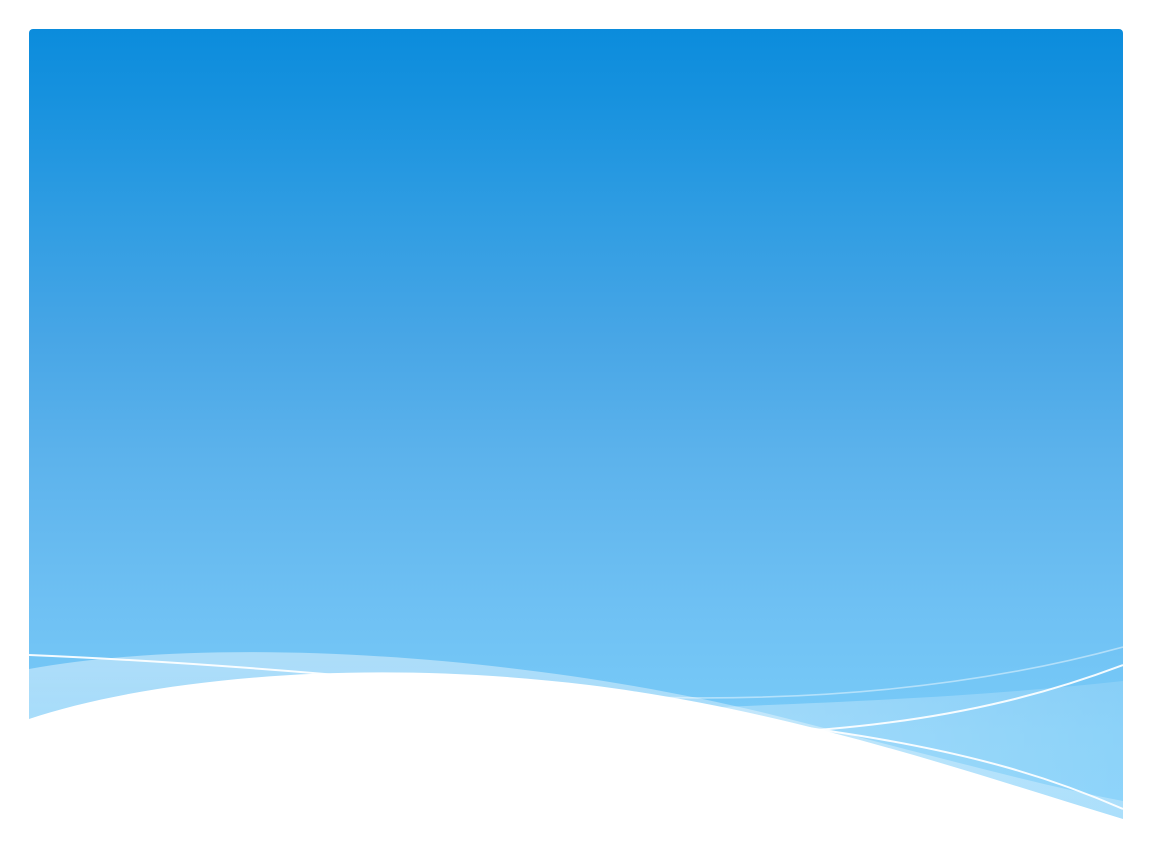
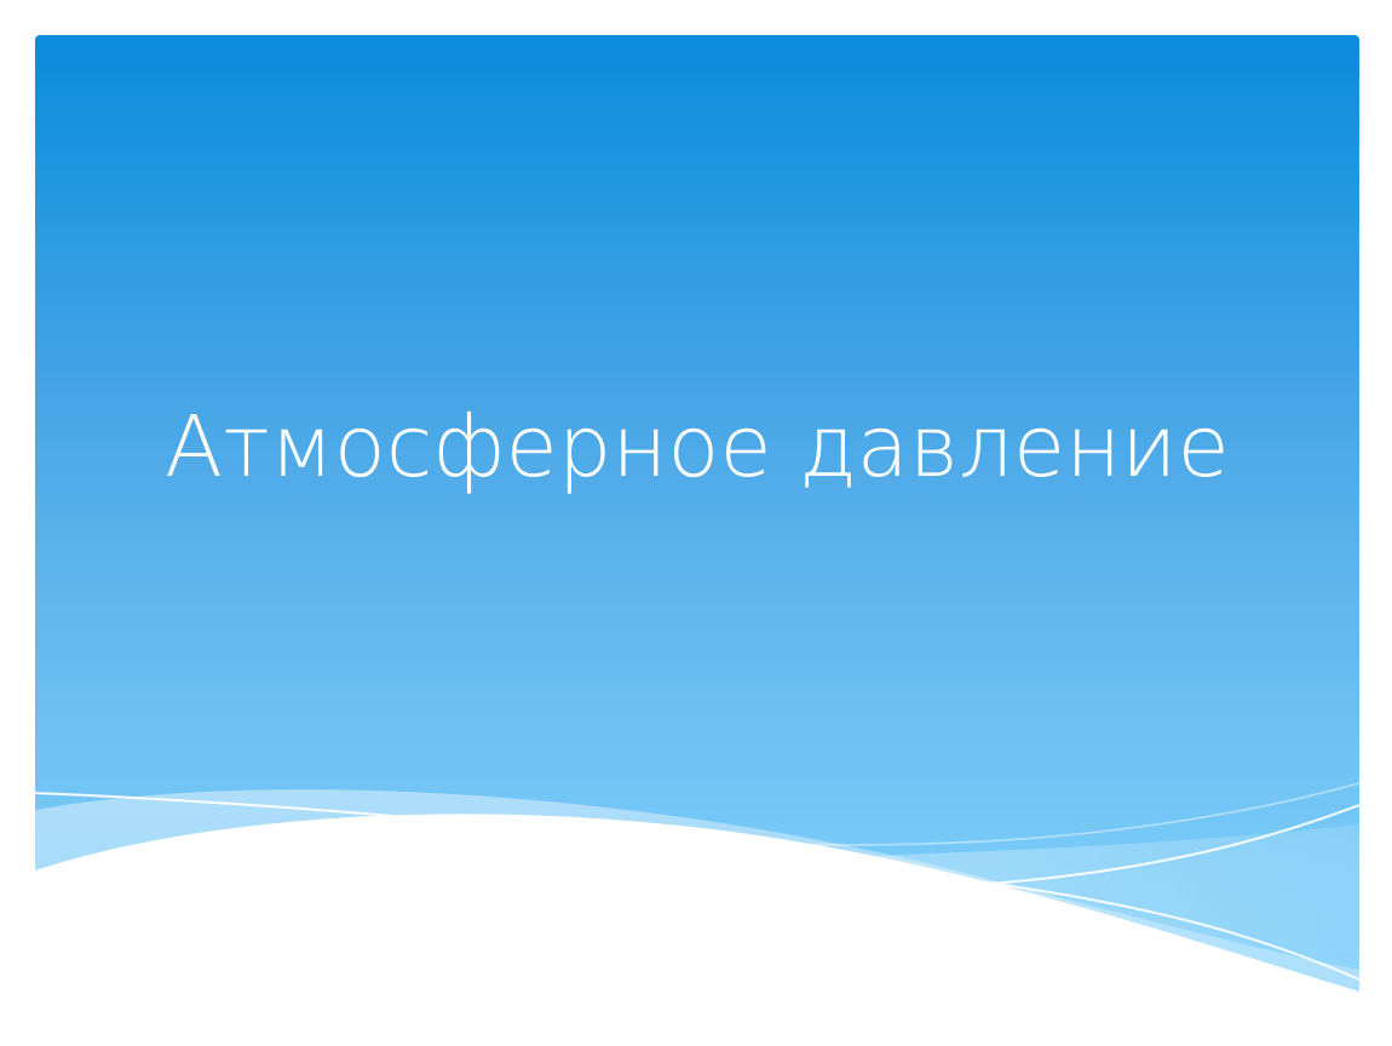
+ Атмосферное давление
